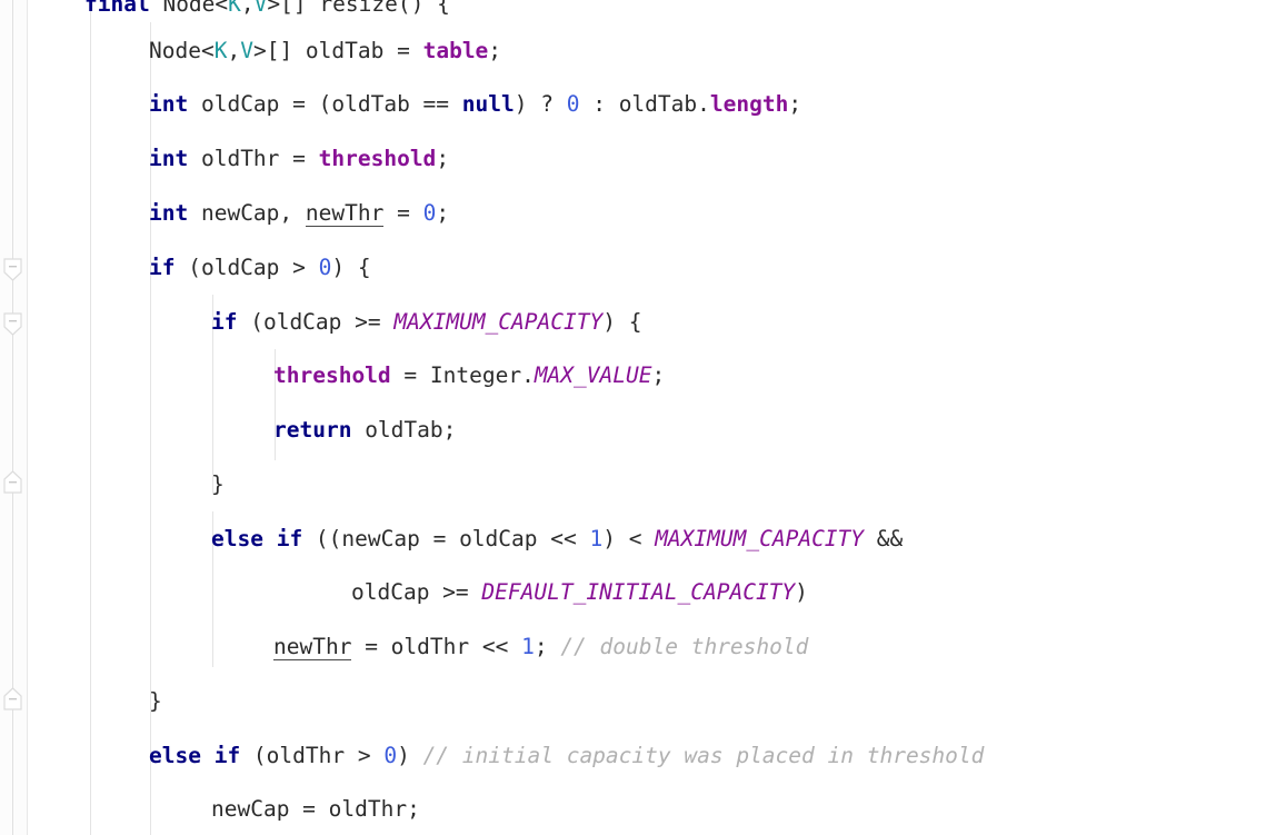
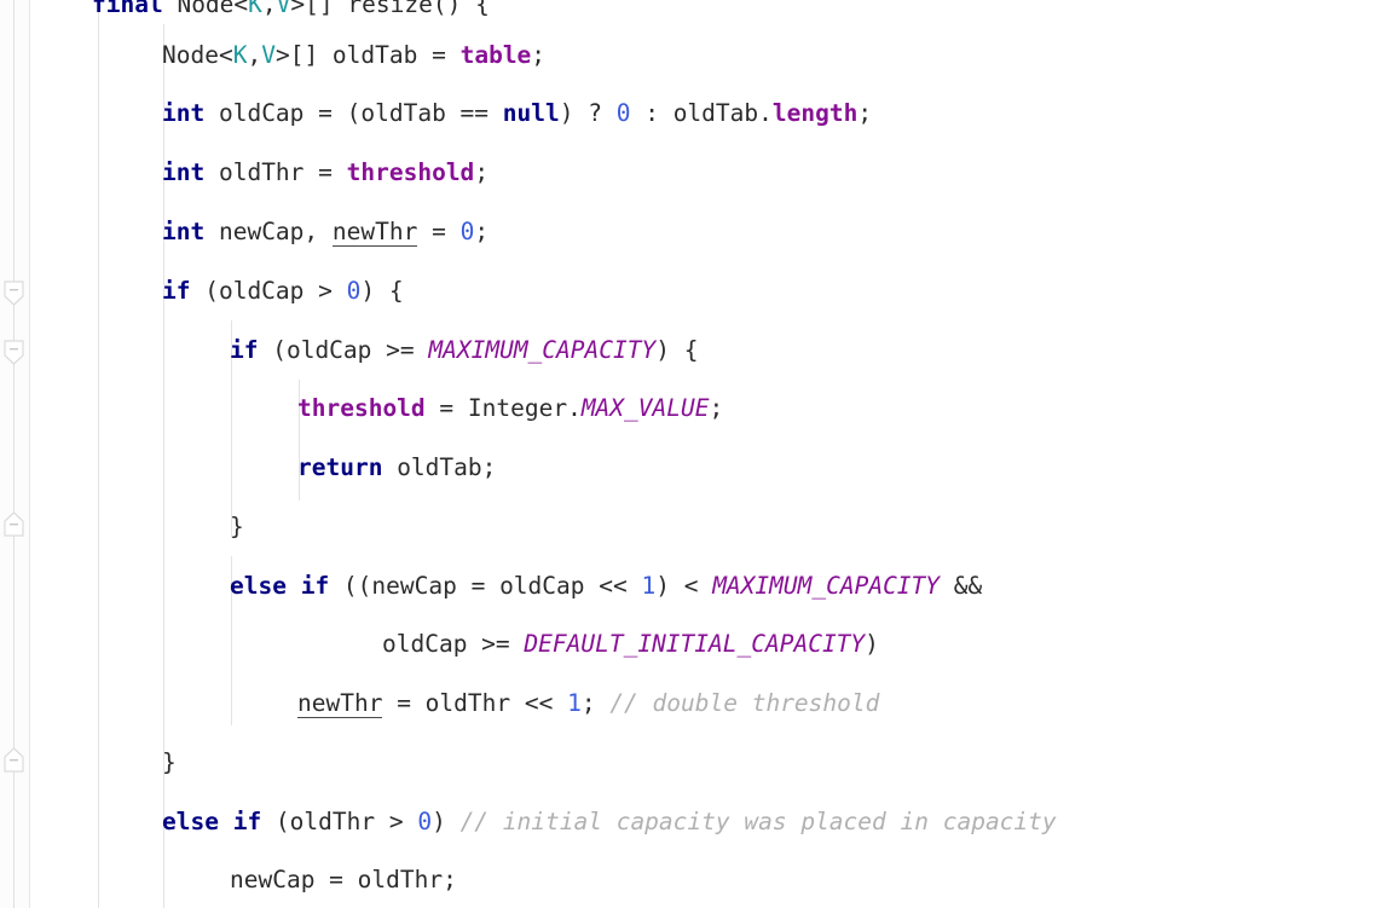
  final Node<K,V>[] resize() {
  Node<K,V>[] oldTab = table;
  int oldCap = (oldTab == null) ? 0 : oldTab.length;
  int oldThr = threshold;
  int newCap, newThr = 0;
  if (oldCap > 0) {
  if (oldCap >= MAXIMUM_CAPACITY) {
  threshold = Integer.MAX_VALUE;
  return oldTab;
  }
  else if ((newCap = oldCap << 1) < MAXIMUM_CAPACITY &&
  oldCap >= DEFAULT_INITIAL_CAPACITY)
  newThr = oldThr << 1; // double threshold
  }
- else if (oldThr > 0) // initial capacity was placed in threshold
+ else if (oldThr > 0) // initial capacity was placed in capacity
  newCap = oldThr;
